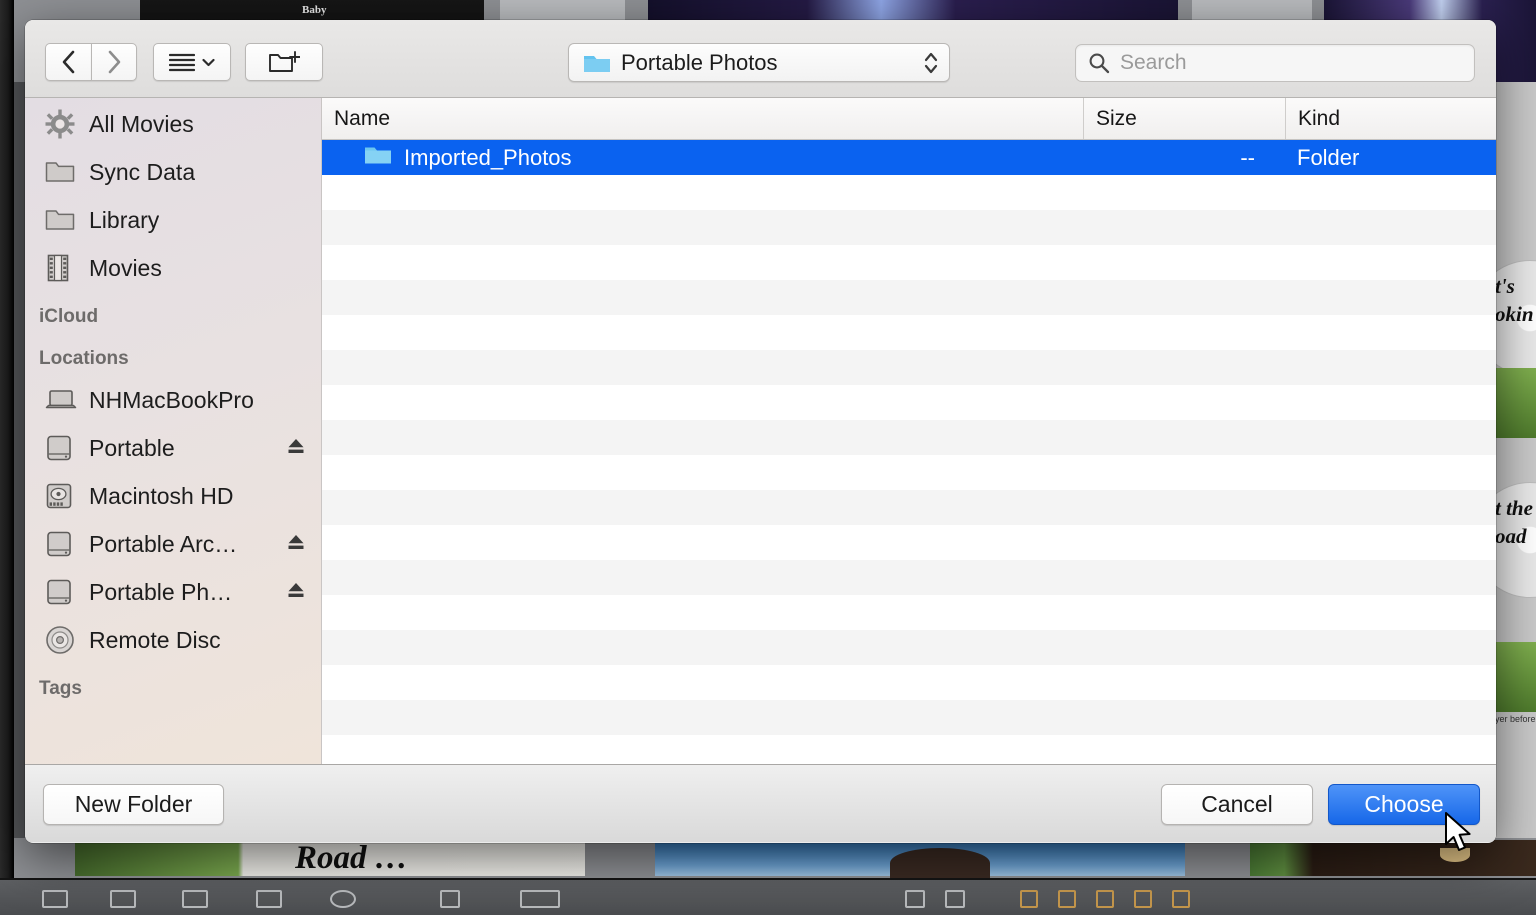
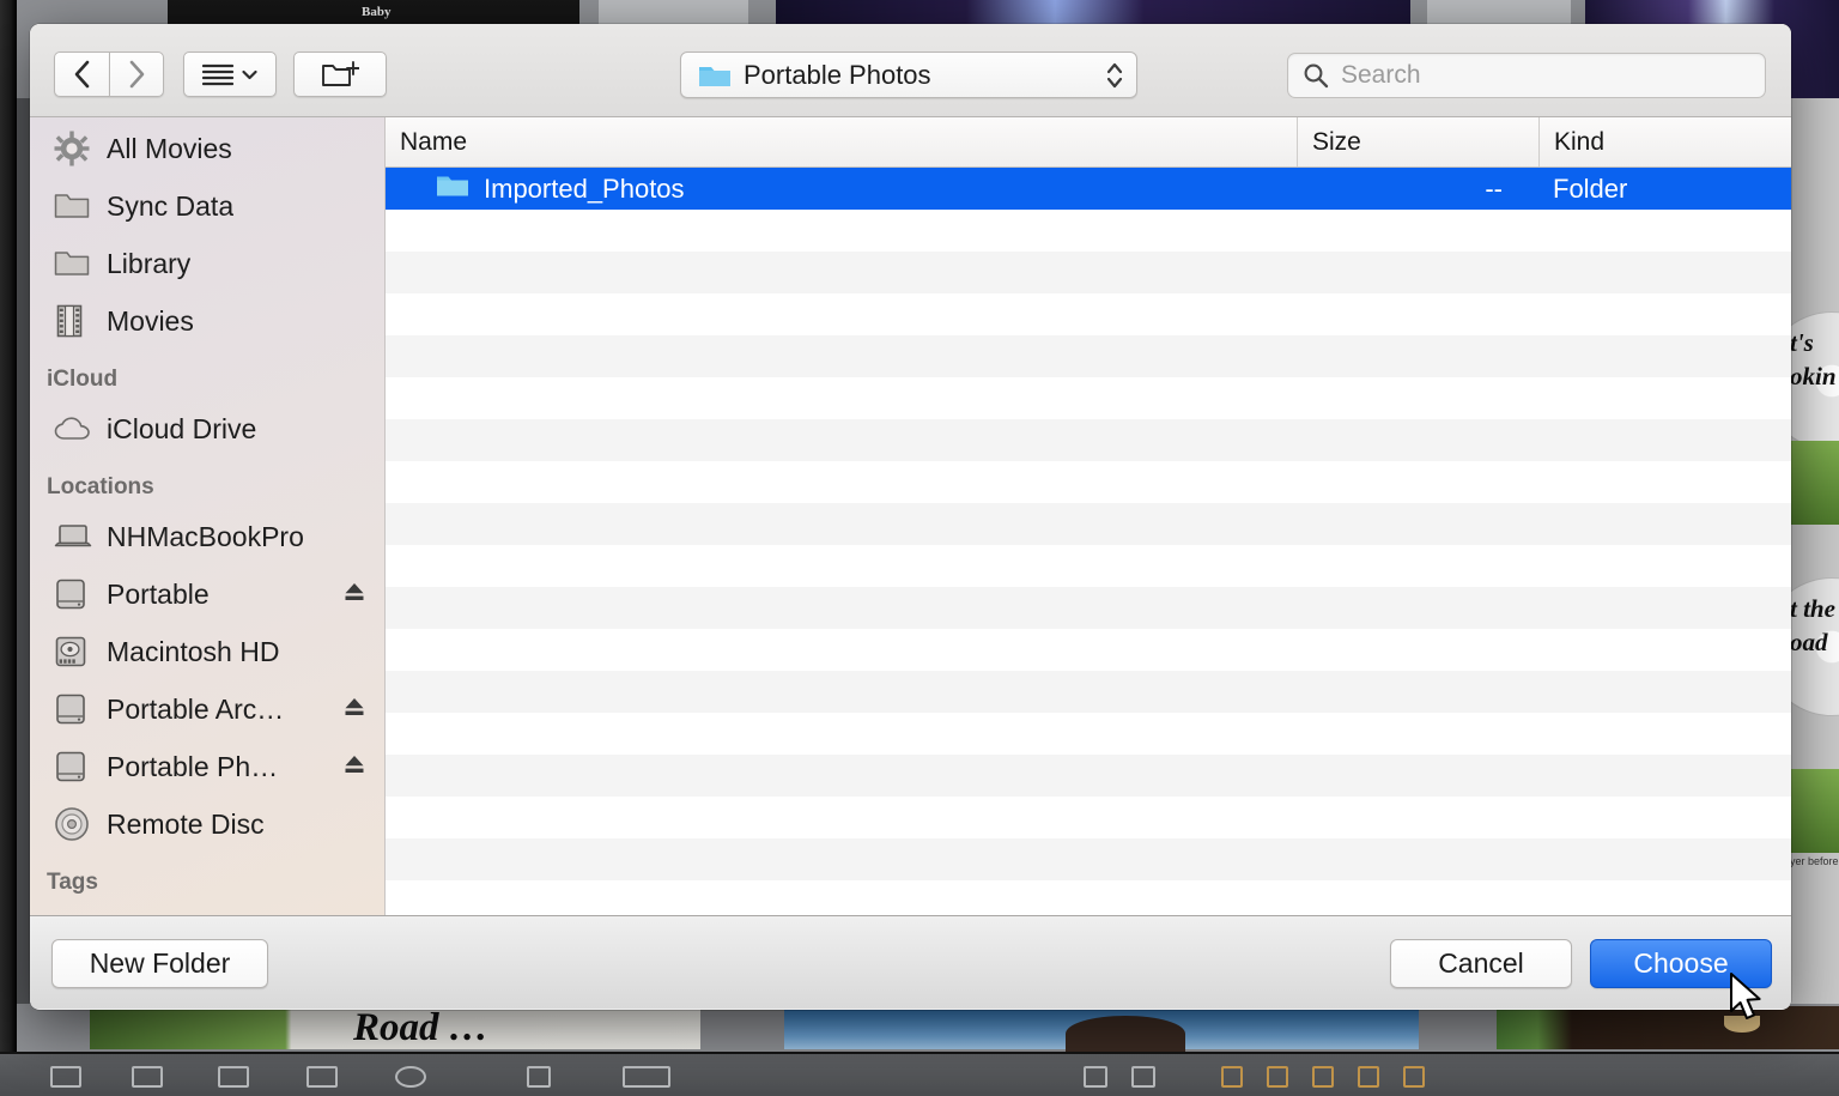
  Baby
  t's
  okin
  t the
  oad
  yer before
  Road …
  Portable Photos
  Search
  All Movies
  Sync Data
  Library
  Movies
  iCloud
+ iCloud Drive
  Locations
  NHMacBookPro
  Portable
  Macintosh HD
  Portable Arc…
  Portable Ph…
  Remote Disc
  Tags
  Name
  Size
  Kind
  Imported_Photos
  --
  Folder
  New Folder
  Cancel
  Choose
